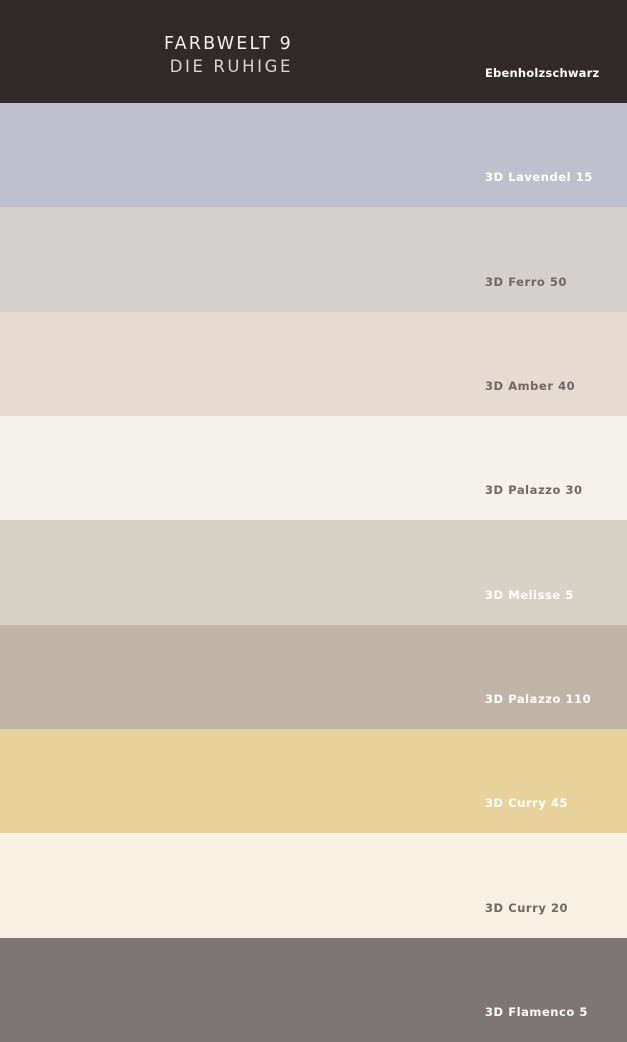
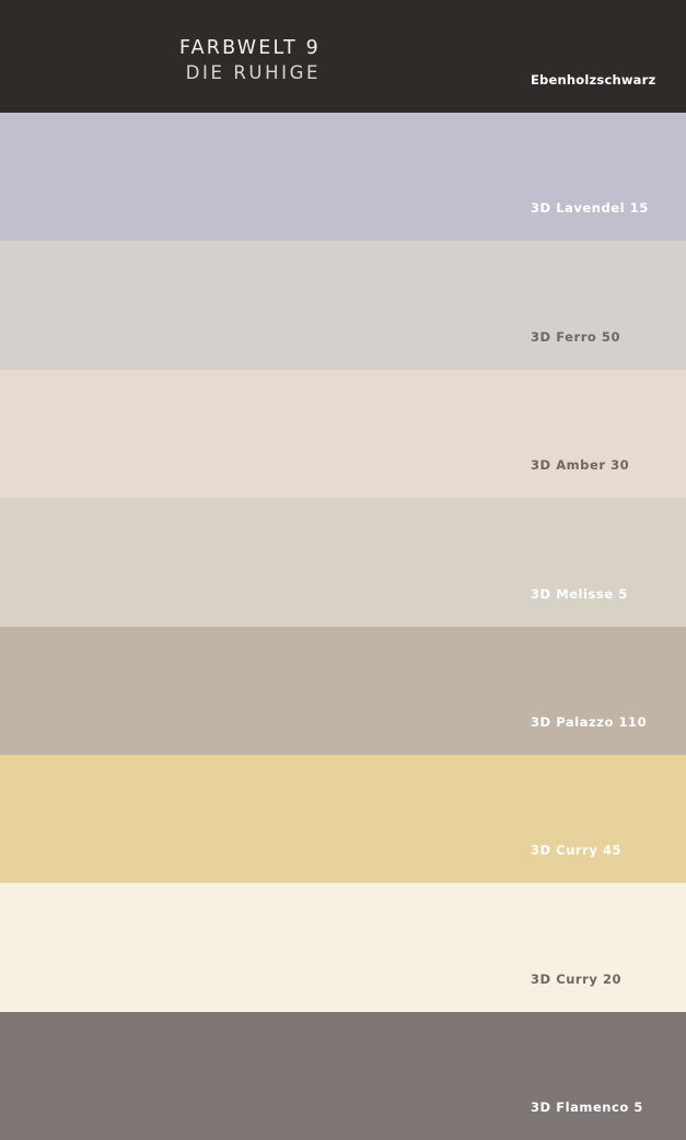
  FARBWELT 9
  DIE RUHIGE
  Ebenholzschwarz
  3D Lavendel 15
  3D Ferro 50
- 3D Amber 40
+ 3D Amber 30
- 3D Palazzo 30
  3D Melisse 5
  3D Palazzo 110
  3D Curry 45
  3D Curry 20
  3D Flamenco 5
